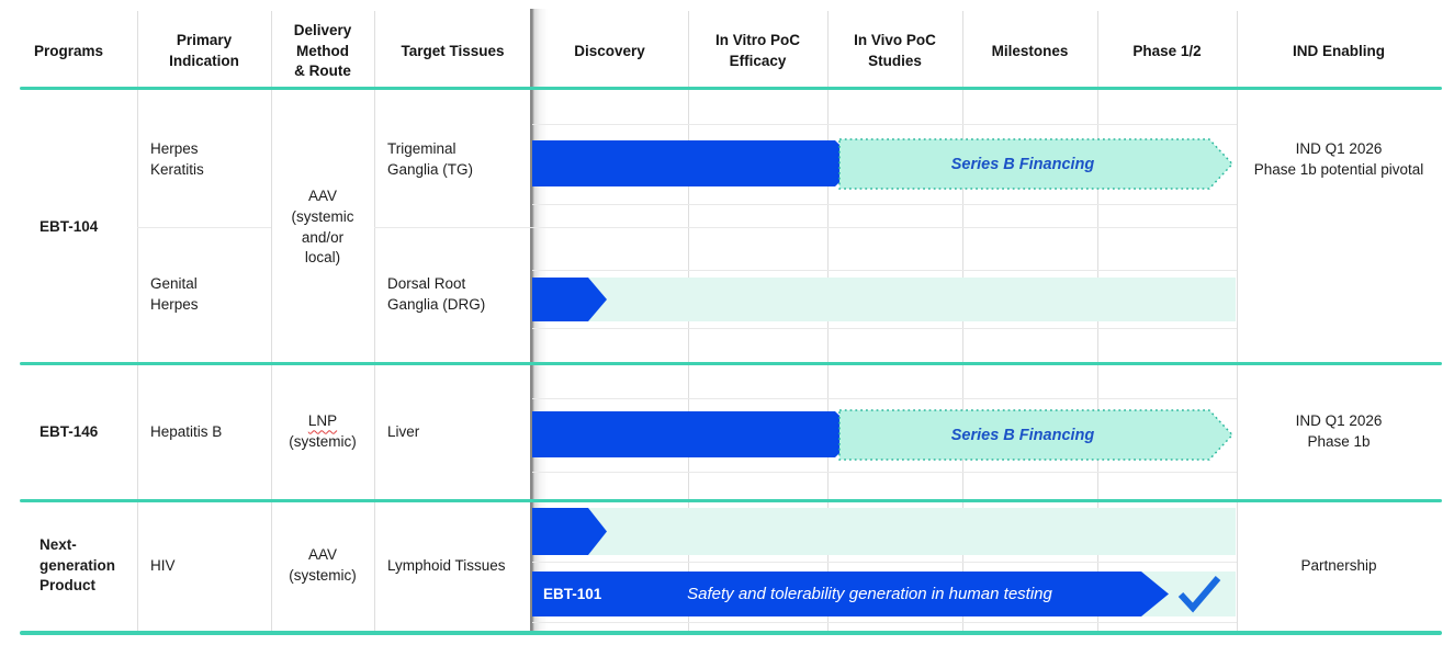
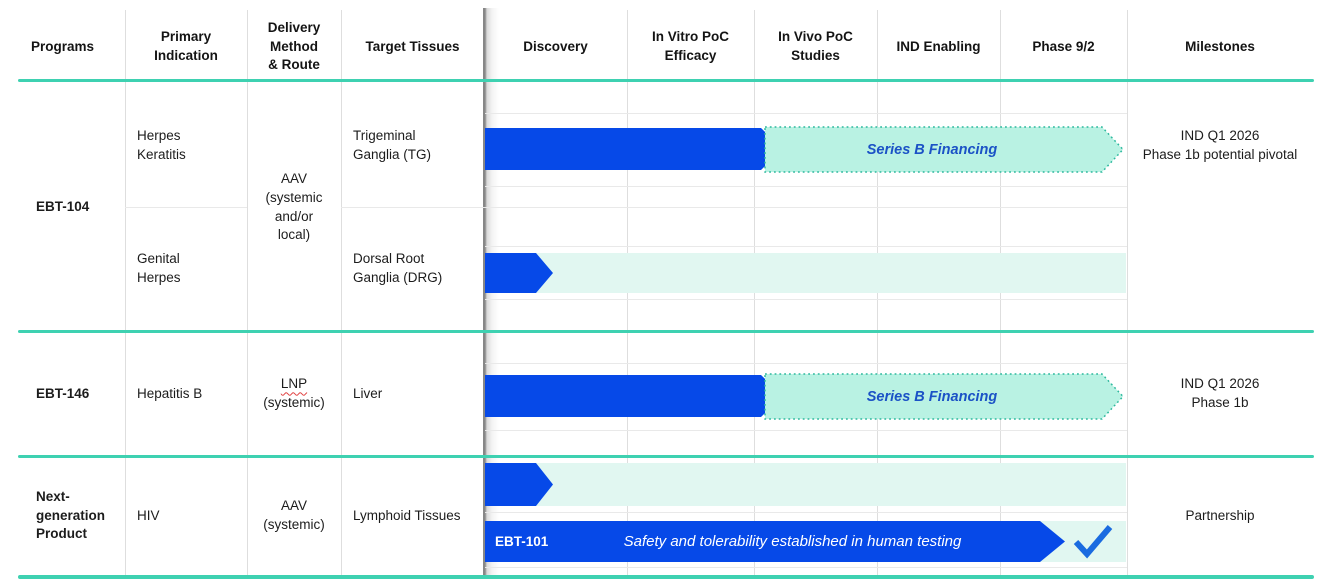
  Programs
  Primary
  Indication
  Delivery
  Method
  & Route
  Target Tissues
  Discovery
  In Vitro PoC
  Efficacy
  In Vivo PoC
  Studies
- Milestones
+ IND Enabling
- Phase 1/2
+ Phase 9/2
- IND Enabling
+ Milestones
  EBT-104
  EBT-146
  Next-
  generation
  Product
  Herpes
  Keratitis
  Genital
  Herpes
  Hepatitis B
  HIV
  AAV
  (systemic
  and/or
  local)
  LNP
  (systemic)
  AAV
  (systemic)
  Trigeminal
  Ganglia (TG)
  Dorsal Root
  Ganglia (DRG)
  Liver
  Lymphoid Tissues
  Series B Financing
  Series B Financing
  EBT-101
- Safety and tolerability generation in human testing
+ Safety and tolerability established in human testing
  IND Q1 2026
  Phase 1b potential pivotal
  IND Q1 2026
  Phase 1b
  Partnership
